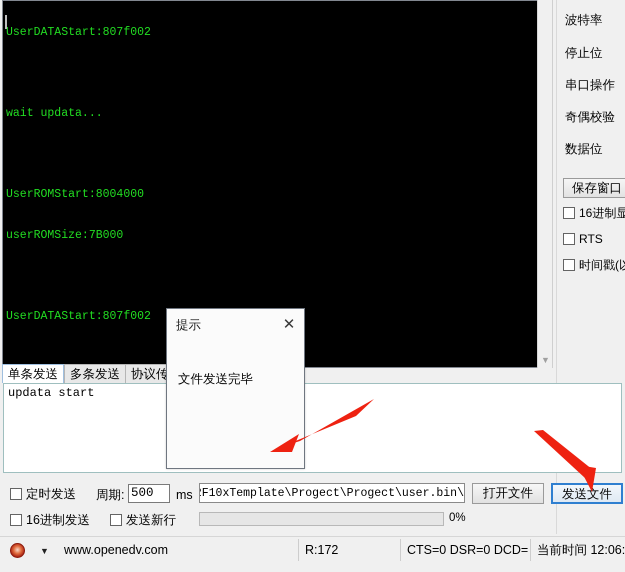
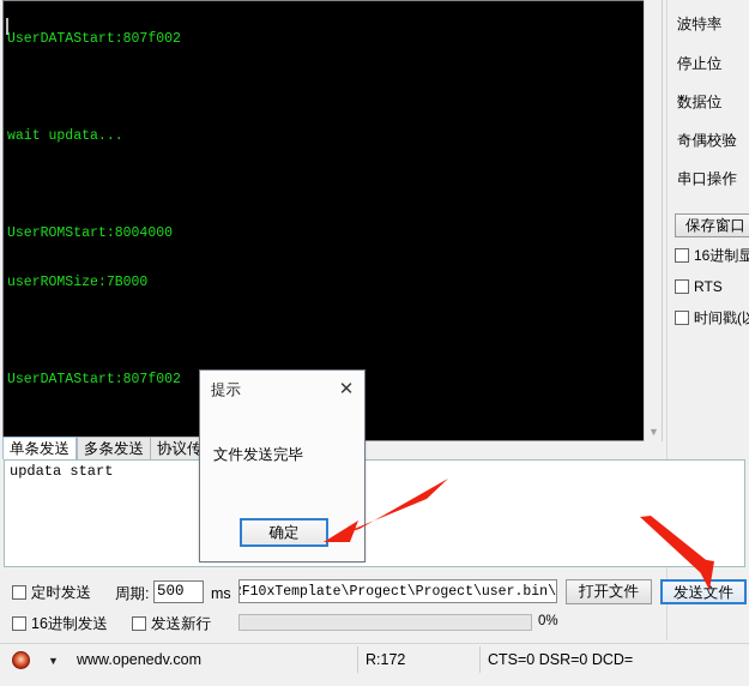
  UserDATAStart:807f002
  wait updata...
  UserROMStart:8004000
  userROMSize:7B000
  UserDATAStart:807f002
  ▼
  波特率
  停止位
- 串口操作
+ 数据位
  奇偶校验
- 数据位
+ 串口操作
  保存窗口
  16进制显
  RTS
  时间戳(
  单条发送
  多条发送
  协议传
  updata start
  定时发送
  周期:
  500
  ms
  \2F10xTemplate\Progect\Progect\user.bin
  打开文件
  发送文件
  16进制发送
  发送新行
  0%
  ▼
  www.openedv.com
  R:172
  CTS=0 DSR=0 DCD=
- 当前时间 12:06:
  提示
  ✕
  文件发送完毕
+ 确定
